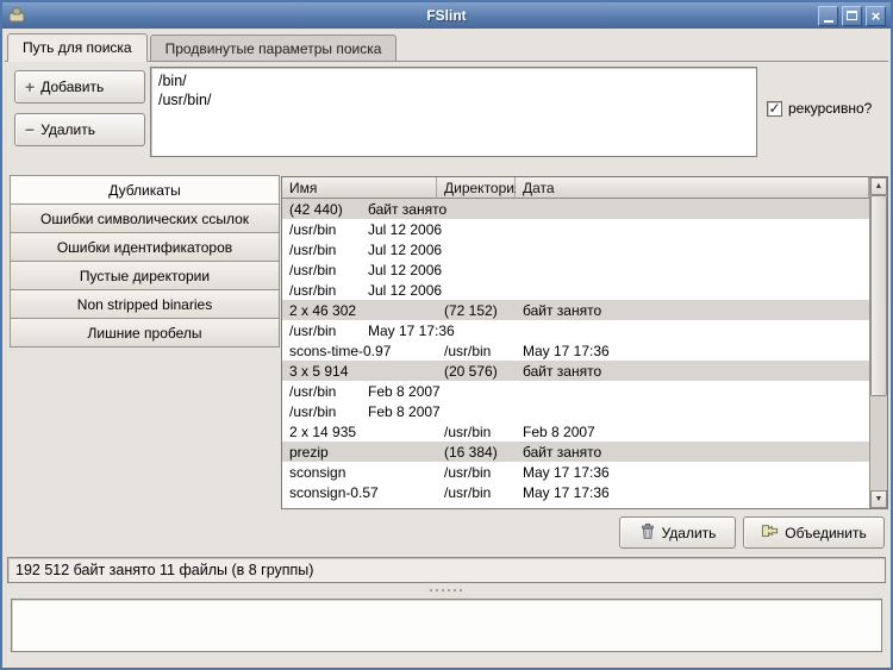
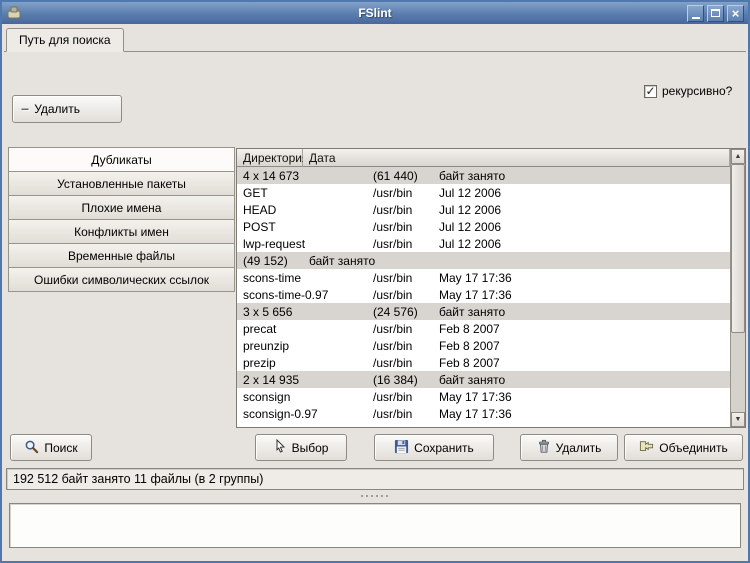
  FSlint
  ×
  Путь для поиска
- Продвинутые параметры поиска
- +
- Добавить
  −
  Удалить
- /bin/
- /usr/bin/
  ✓
  рекурсивно?
  Дубликаты
+ Установленные пакеты
+ Плохие имена
+ Конфликты имен
+ Временные файлы
  Ошибки символических ссылок
- Ошибки идентификаторов
- Пустые директории
- Non stripped binaries
- Лишние пробелы
- Имя
  Директори
  Дата
+ 4 x 14 673
- (42 440)
+ (61 440)
  байт занято
+ GET
  /usr/bin
  Jul 12 2006
+ HEAD
  /usr/bin
  Jul 12 2006
+ POST
  /usr/bin
  Jul 12 2006
+ lwp-request
  /usr/bin
  Jul 12 2006
- 2 x 46 302
- (72 152)
+ (49 152)
  байт занято
+ scons-time
  /usr/bin
  May 17 17:36
  scons-time-0.97
  /usr/bin
  May 17 17:36
- 3 x 5 914
+ 3 x 5 656
- (20 576)
+ (24 576)
  байт занято
+ precat
  /usr/bin
  Feb 8 2007
+ preunzip
  /usr/bin
  Feb 8 2007
- 2 x 14 935
+ prezip
  /usr/bin
  Feb 8 2007
- prezip
+ 2 x 14 935
  (16 384)
  байт занято
  sconsign
  /usr/bin
  May 17 17:36
- sconsign-0.57
+ sconsign-0.97
  /usr/bin
  May 17 17:36
+ Поиск
+ Выбор
+ Сохранить
  Удалить
  Объединить
- 192 512 байт занято 11 файлы (в 8 группы)
+ 192 512 байт занято 11 файлы (в 2 группы)
